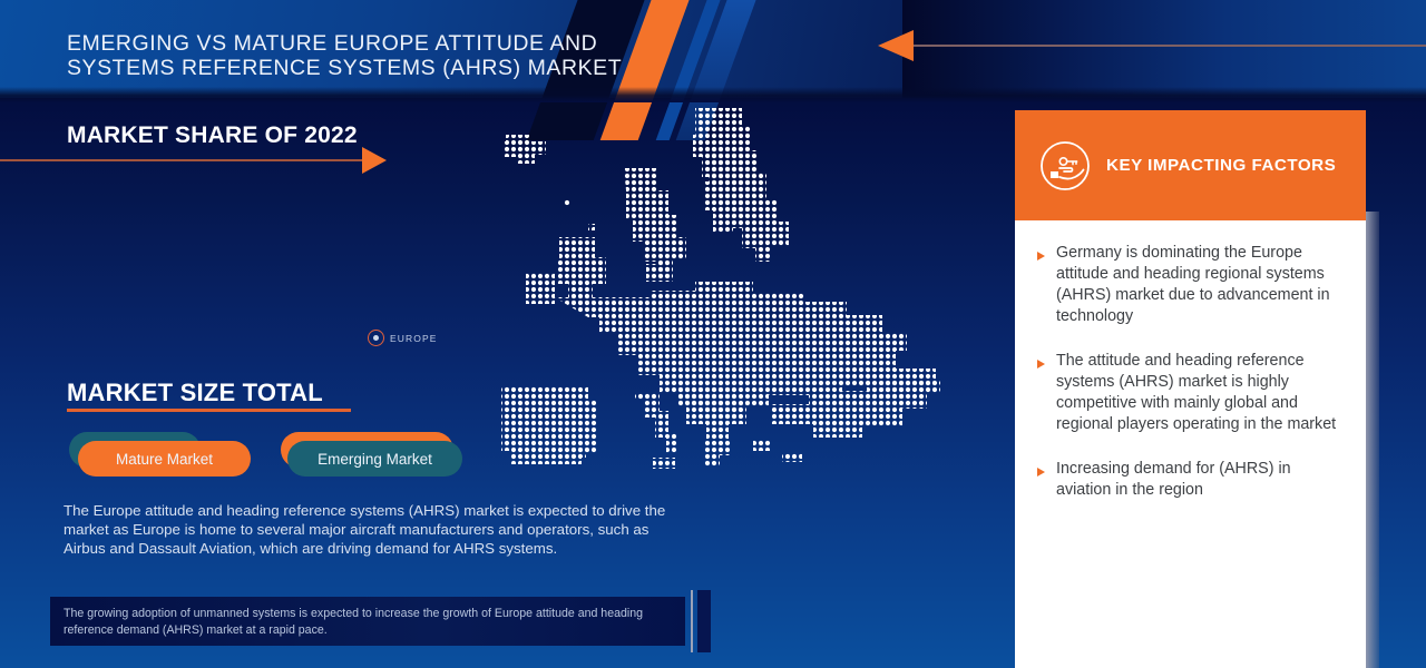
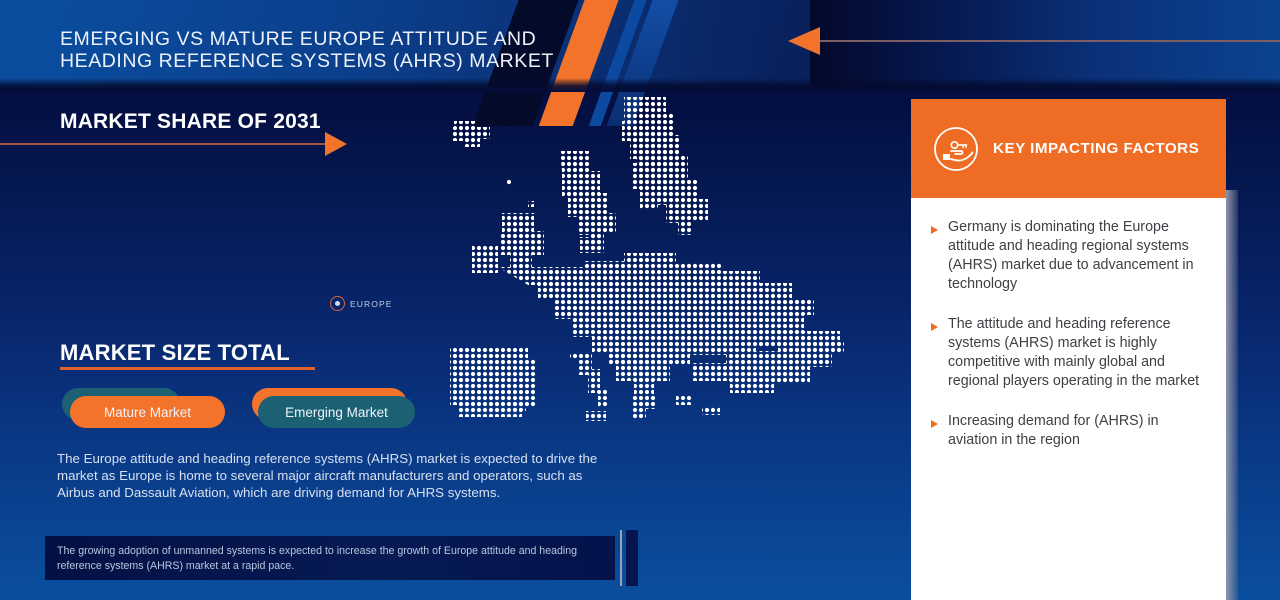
  EMERGING VS MATURE EUROPE ATTITUDE AND
- SYSTEMS REFERENCE SYSTEMS (AHRS) MARKET
+ HEADING REFERENCE SYSTEMS (AHRS) MARKET
- MARKET SHARE OF 2022
+ MARKET SHARE OF 2031
  EUROPE
  MARKET SIZE TOTAL
  Mature Market
  Emerging Market
  The Europe attitude and heading reference systems (AHRS) market is expected to drive the market as Europe is home to several major aircraft manufacturers and operators, such as Airbus and Dassault Aviation, which are driving demand for AHRS systems.
- The growing adoption of unmanned systems is expected to increase the growth of Europe attitude and heading reference demand (AHRS) market at a rapid pace.
+ The growing adoption of unmanned systems is expected to increase the growth of Europe attitude and heading reference systems (AHRS) market at a rapid pace.
  KEY IMPACTING FACTORS
  Germany is dominating the Europe attitude and heading regional systems (AHRS) market due to advancement in technology
  The attitude and heading reference systems (AHRS) market is highly competitive with mainly global and regional players operating in the market
  Increasing demand for (AHRS) in aviation in the region
